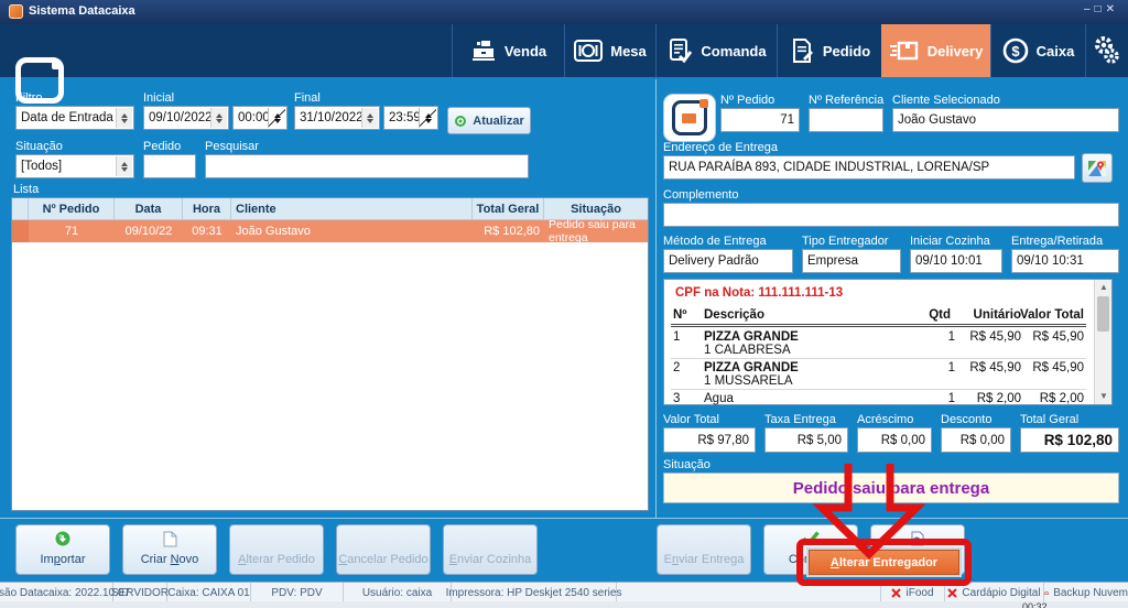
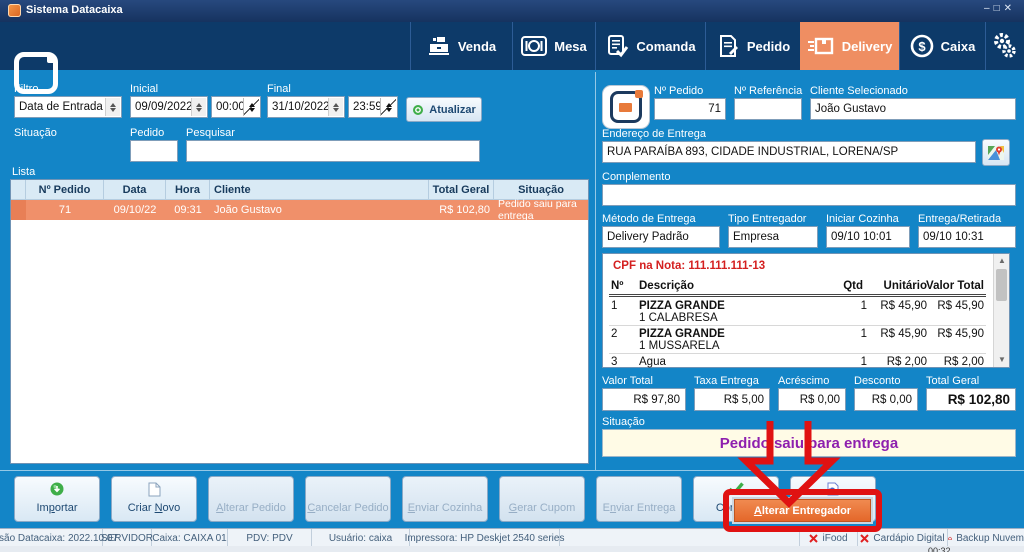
  Sistema Datacaixa
  –□✕
  Venda
  Mesa
  Comanda
  Pedido
  Delivery
  $
  Caixa
  Filtro
  Data de Entrada
  Inicial
- 09/10/2022
+ 09/09/2022
  00:00
  Final
  31/10/2022
  23:59
  Atualizar
  Situação
- [Todos]
  Pedido
  Pesquisar
  Lista
  Nº Pedido
  Data
  Hora
  Cliente
  Total Geral
  Situação
  71
  09/10/22
  09:31
  João Gustavo
  R$ 102,80
  Pedido saiu para entrega
  Nº Pedido
  71
  Nº Referência
  Cliente Selecionado
  João Gustavo
  Endereço de Entrega
  RUA PARAÍBA 893, CIDADE INDUSTRIAL, LORENA/SP
  Complemento
  Método de Entrega
  Delivery Padrão
  Tipo Entregador
  Empresa
  Iniciar Cozinha
  09/10 10:01
  Entrega/Retirada
  09/10 10:31
  CPF na Nota: 111.111.111-13
  Nº
  Descrição
  Qtd
  Unitário
  Valor Total
  1
  PIZZA GRANDE
  1
  R$ 45,90
  R$ 45,90
  1 CALABRESA
  2
  PIZZA GRANDE
  1
  R$ 45,90
  R$ 45,90
  1 MUSSARELA
  3
  Agua
  1
  R$ 2,00
  R$ 2,00
  ▲
  ▼
  Valor Total
  R$ 97,80
  Taxa Entrega
  R$ 5,00
  Acréscimo
  R$ 0,00
  Desconto
  R$ 0,00
  Total Geral
  R$ 102,80
  Situação
  Pedido saiu para entrega
  Importar
  Criar Novo
  Alterar Pedido
  Cancelar Pedido
  Enviar Cozinha
+ Gerar Cupom
  Enviar Entrega
  A
  lterar Entregador
  são Datacaixa: 2022.10
  SERVIDOR
  Caixa: CAIXA 01
  PDV: PDV
  Usuário: caixa
  mpressora: HP Deskjet 2540 serie
  iFood
  Cardápio Digital
  Backup Nuvem
  00:32
